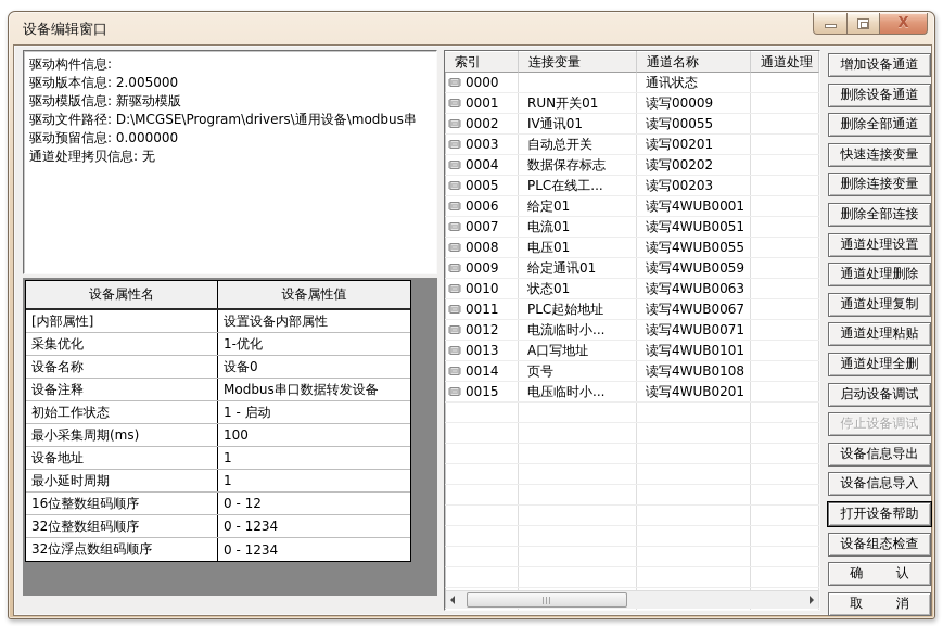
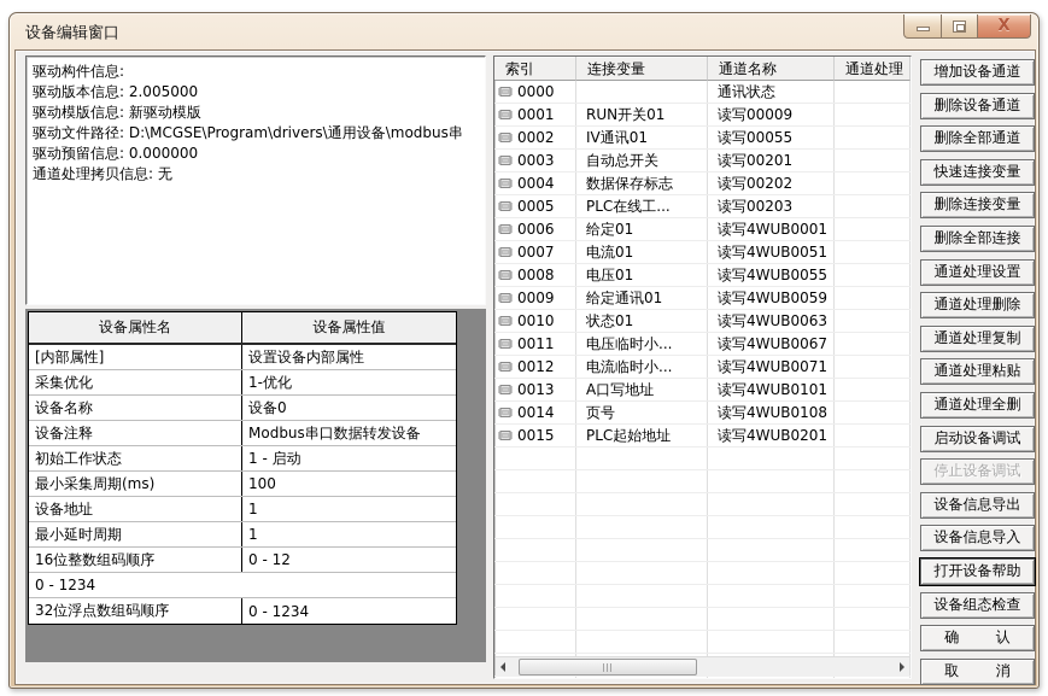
  设备编辑窗口
  X
  驱动构件信息:
  驱动版本信息: 2.005000
  驱动模版信息: 新驱动模版
  驱动文件路径: D:\MCGSE\Program\drivers\通用设备\modbus串
  驱动预留信息: 0.000000
  通道处理拷贝信息: 无
  设备属性名
  设备属性值
  [内部属性]
  设置设备内部属性
  采集优化
  1-优化
  设备名称
  设备0
  设备注释
  Modbus串口数据转发设备
  初始工作状态
  1 - 启动
  最小采集周期(ms)
  100
  设备地址
  1
  最小延时周期
  1
  16位整数组码顺序
  0 - 12
- 32位整数组码顺序
  0 - 1234
  32位浮点数组码顺序
  0 - 1234
  索引
  连接变量
  通道名称
  通道处理
  0000
  通讯状态
  0001
  RUN开关01
  读写00009
  0002
  IV通讯01
  读写00055
  0003
  自动总开关
  读写00201
  0004
  数据保存标志
  读写00202
  0005
  PLC在线工...
  读写00203
  0006
  给定01
  读写4WUB0001
  0007
  电流01
  读写4WUB0051
  0008
  电压01
  读写4WUB0055
  0009
  给定通讯01
  读写4WUB0059
  0010
  状态01
  读写4WUB0063
  0011
- PLC起始地址
+ 电压临时小...
  读写4WUB0067
  0012
  电流临时小...
  读写4WUB0071
  0013
  A口写地址
  读写4WUB0101
  0014
  页号
  读写4WUB0108
  0015
- 电压临时小...
+ PLC起始地址
  读写4WUB0201
  增加设备通道
  删除设备通道
  删除全部通道
  快速连接变量
  删除连接变量
  删除全部连接
  通道处理设置
  通道处理删除
  通道处理复制
  通道处理粘贴
  通道处理全删
  启动设备调试
  停止设备调试
  设备信息导出
  设备信息导入
  打开设备帮助
  设备组态检查
  确 认
  取 消
